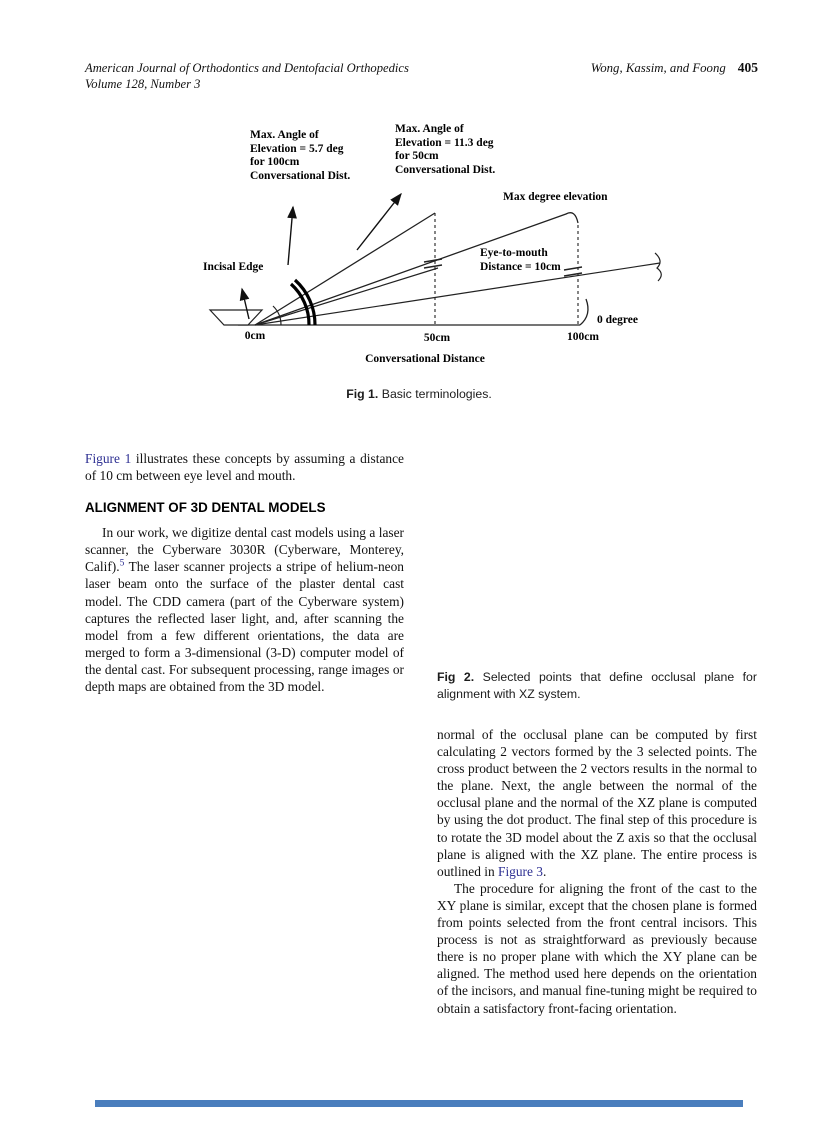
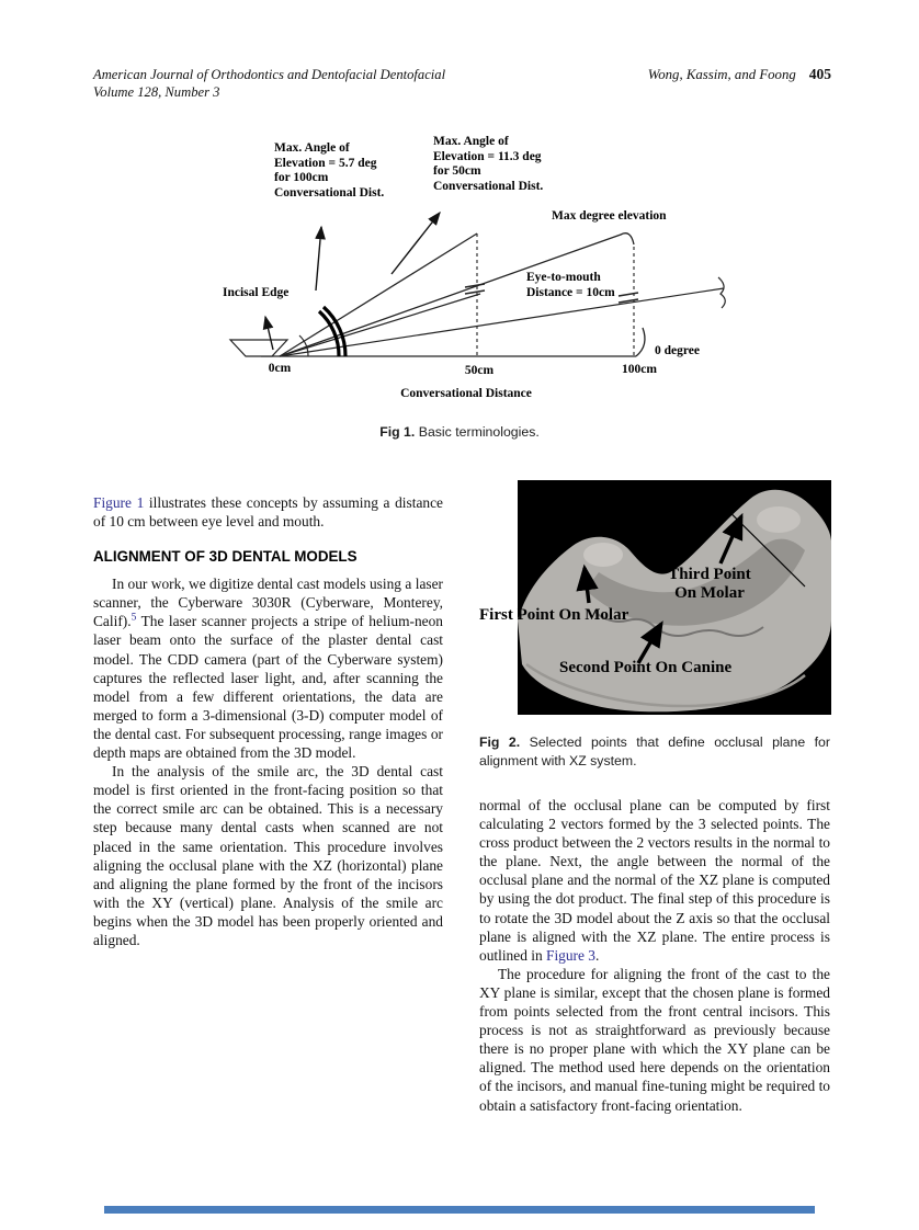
- American Journal of Orthodontics and Dentofacial Orthopedics
+ American Journal of Orthodontics and Dentofacial Dentofacial
  Volume 128, Number 3
  Wong, Kassim, and Foong 405
  Max. Angle of
  Elevation = 5.7 deg
  for 100cm
  Conversational Dist.
  Max. Angle of
  Elevation = 11.3 deg
  for 50cm
  Conversational Dist.
  Max degree elevation
  Incisal Edge
  Eye-to-mouth
  Distance = 10cm
  0 degree
  0cm
  50cm
  100cm
  Conversational Distance
  Fig 1. Basic terminologies.
  Figure 1 illustrates these concepts by assuming a distance of 10 cm between eye level and mouth.
  ALIGNMENT OF 3D DENTAL MODELS
  In our work, we digitize dental cast models using a laser scanner, the Cyberware 3030R (Cyberware, Monterey, Calif).5 The laser scanner projects a stripe of helium-neon laser beam onto the surface of the plaster dental cast model. The CDD camera (part of the Cyberware system) captures the reflected laser light, and, after scanning the model from a few different orientations, the data are merged to form a 3-dimensional (3-D) computer model of the dental cast. For subsequent processing, range images or depth maps are obtained from the 3D model.
+ In the analysis of the smile arc, the 3D dental cast model is first oriented in the front-facing position so that the correct smile arc can be obtained. This is a necessary step because many dental casts when scanned are not placed in the same orientation. This procedure involves aligning the occlusal plane with the XZ (horizontal) plane and aligning the plane formed by the front of the incisors with the XY (vertical) plane. Analysis of the smile arc begins when the 3D model has been properly oriented and aligned.
+ First Point On Molar
+ Third Point
+ On Molar
+ Second Point On Canine
  Fig 2. Selected points that define occlusal plane for alignment with XZ system.
  normal of the occlusal plane can be computed by first calculating 2 vectors formed by the 3 selected points. The cross product between the 2 vectors results in the normal to the plane. Next, the angle between the normal of the occlusal plane and the normal of the XZ plane is computed by using the dot product. The final step of this procedure is to rotate the 3D model about the Z axis so that the occlusal plane is aligned with the XZ plane. The entire process is outlined in Figure 3.
  The procedure for aligning the front of the cast to the XY plane is similar, except that the chosen plane is formed from points selected from the front central incisors. This process is not as straightforward as previously because there is no proper plane with which the XY plane can be aligned. The method used here depends on the orientation of the incisors, and manual fine-tuning might be required to obtain a satisfactory front-facing orientation.
